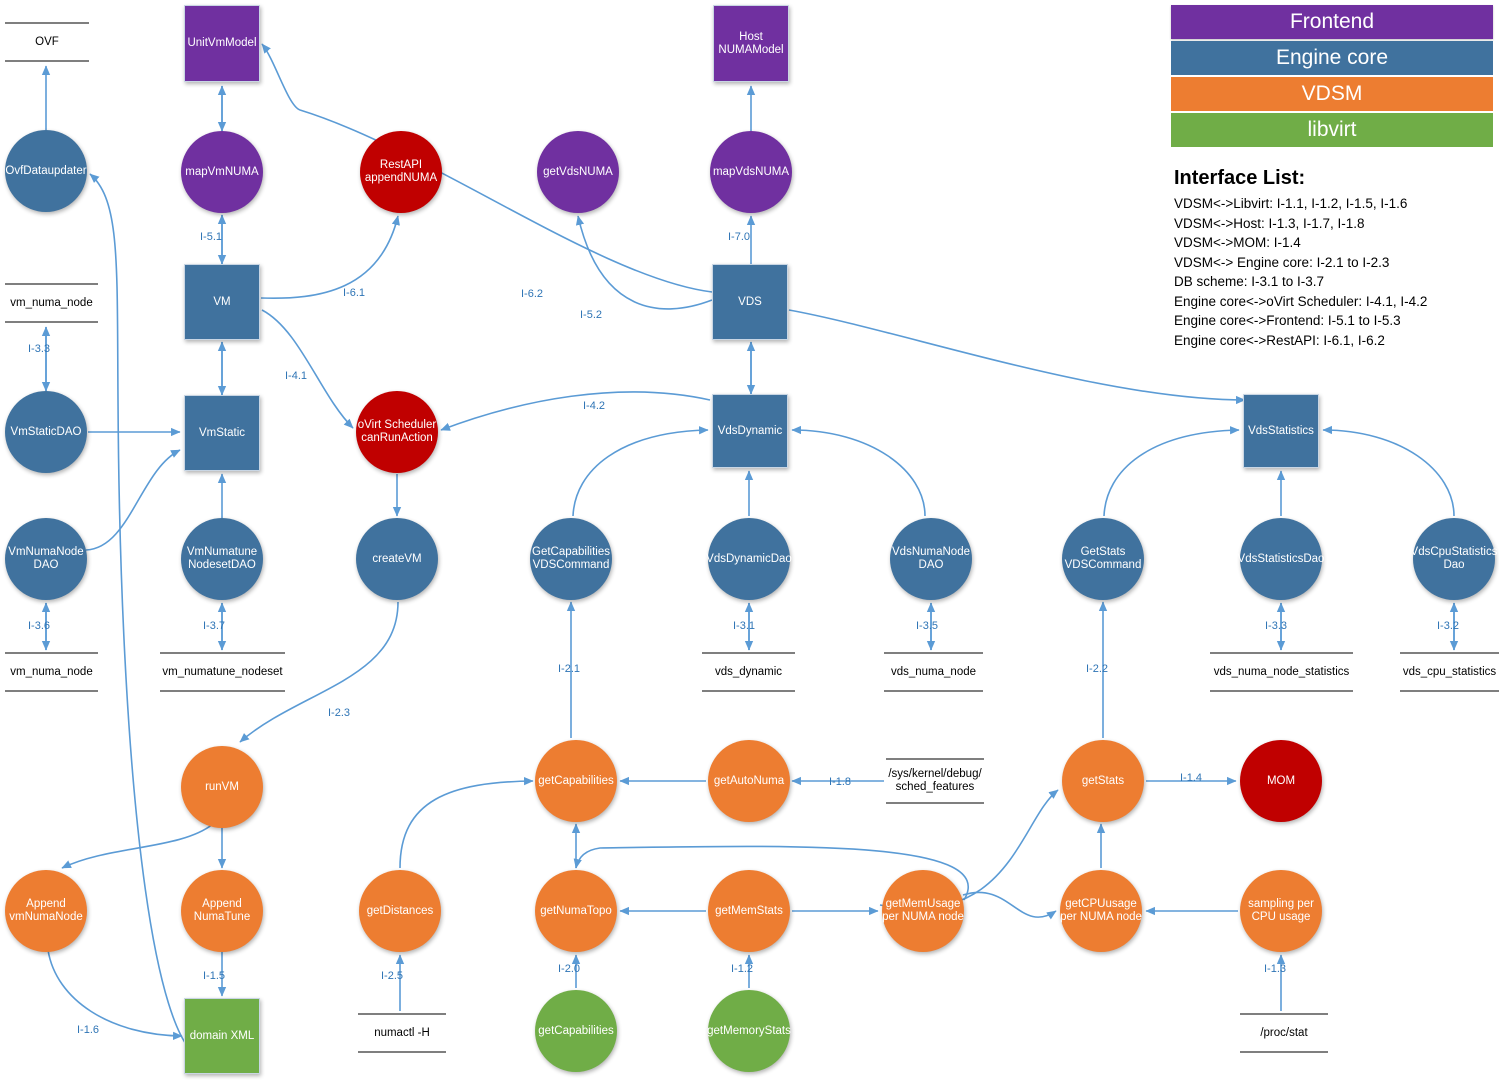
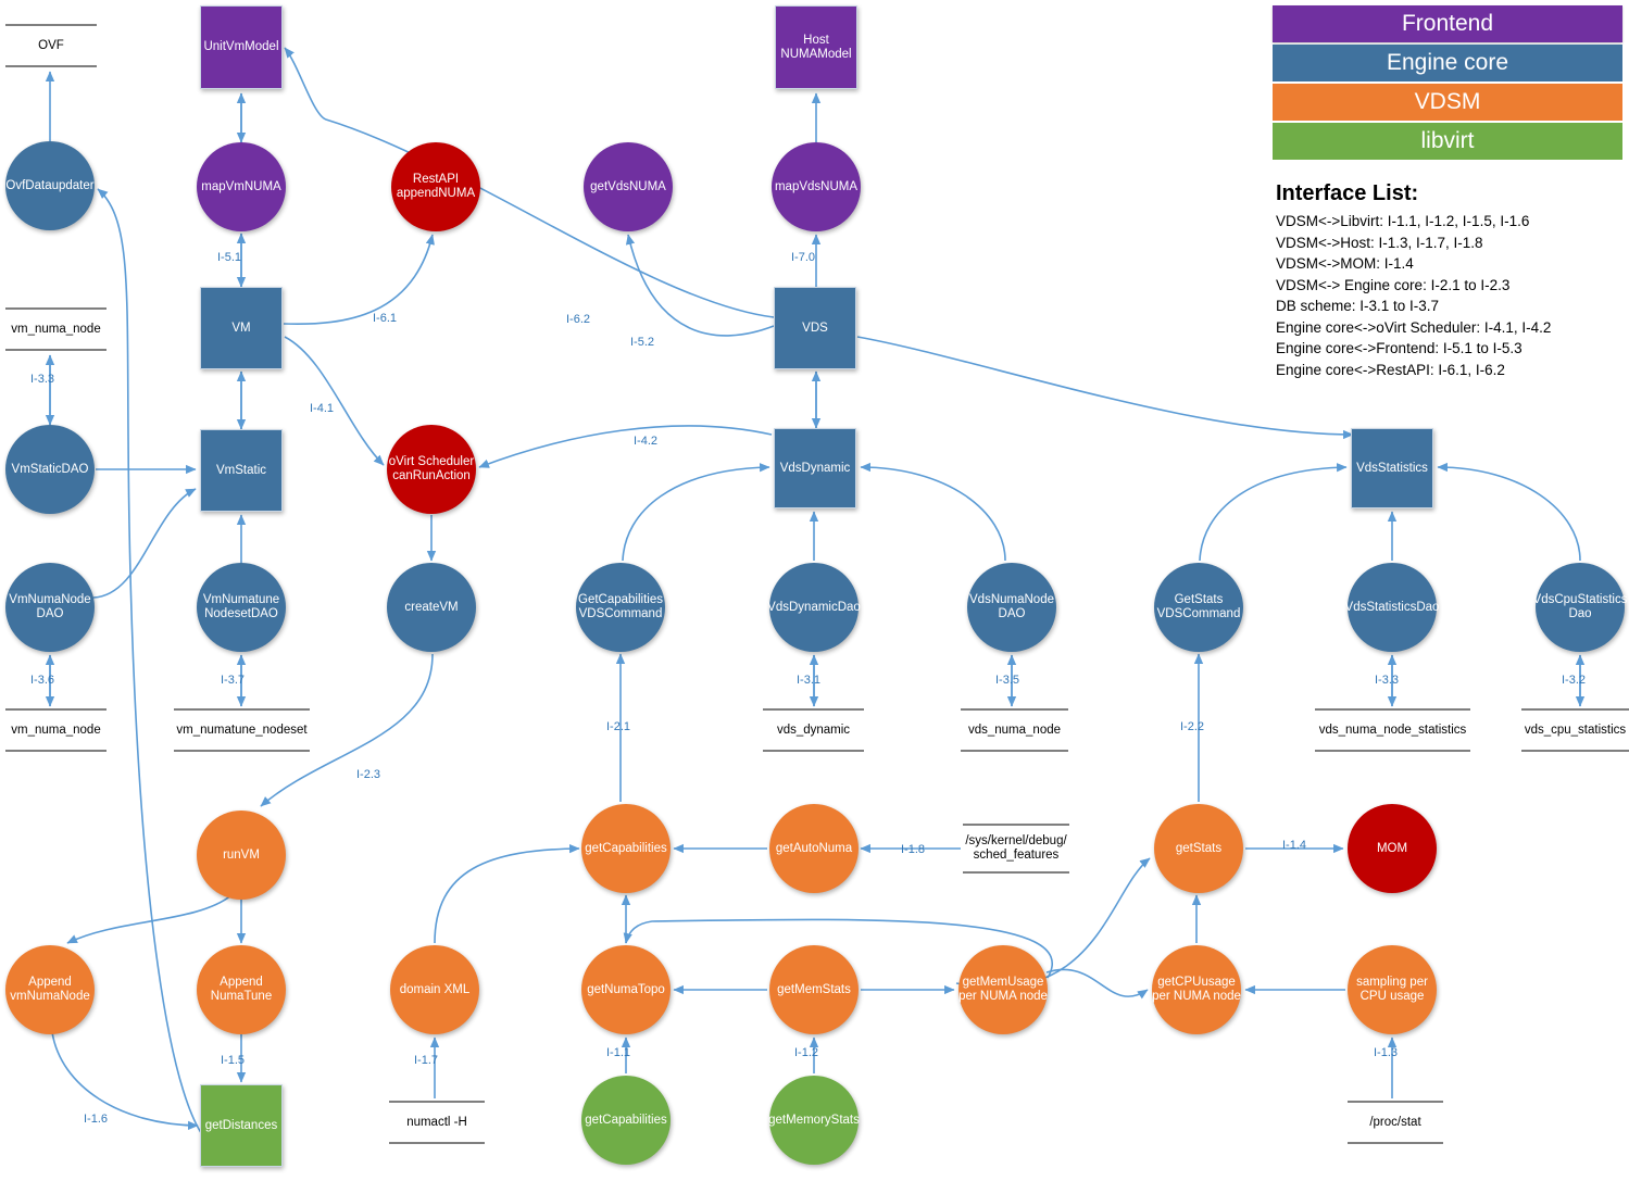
  UnitVmModel
  Host
  NUMAModel
  mapVmNUMA
  RestAPI
  appendNUMA
  getVdsNUMA
  mapVdsNUMA
  OvfDataupdater
  VM
  VDS
  VmStaticDAO
  VmStatic
  oVirt Scheduler
  canRunAction
  VdsDynamic
  VdsStatistics
  VmNumaNode
  DAO
  VmNumatune
  NodesetDAO
  createVM
  GetCapabilities
  VDSCommand
  VdsDynamicDao
  VdsNumaNode
  DAO
  GetStats
  VDSCommand
  VdsStatisticsDao
  VdsCpuStatistics
  Dao
  runVM
  getCapabilities
  getAutoNuma
  getStats
  MOM
  Append
  vmNumaNode
  Append
  NumaTune
- getDistances
+ domain XML
  getNumaTopo
  getMemStats
  getMemUsage
  per NUMA node
  getCPUusage
  per NUMA node
  sampling per
  CPU usage
- domain XML
+ getDistances
  getCapabilities
  getMemoryStats
  OVF
  vm_numa_node
  vm_numa_node
  vm_numatune_nodeset
  vds_dynamic
  vds_numa_node
  vds_numa_node_statistics
  vds_cpu_statistics
  /sys/kernel/debug/
  sched_features
  numactl -H
  /proc/stat
  I-5.1
  I-7.0
  I-6.1
  I-6.2
  I-5.2
  I-3.3
  I-4.1
  I-4.2
  I-3.6
  I-3.7
  I-3.1
  I-3.5
  I-3.3
  I-3.2
  I-2.1
  I-2.2
  I-2.3
  I-1.8
  I-1.4
  I-1.5
- I-2.5
+ I-1.7
- I-2.0
+ I-1.1
  I-1.2
  I-1.3
  I-1.6
  Frontend
  Engine core
  VDSM
  libvirt
  Interface List:
  VDSM<->Libvirt: I-1.1, I-1.2, I-1.5, I-1.6
  VDSM<->Host: I-1.3, I-1.7, I-1.8
  VDSM<->MOM: I-1.4
  VDSM<-> Engine core: I-2.1 to I-2.3
  DB scheme: I-3.1 to I-3.7
  Engine core<->oVirt Scheduler: I-4.1, I-4.2
  Engine core<->Frontend: I-5.1 to I-5.3
  Engine core<->RestAPI: I-6.1, I-6.2
